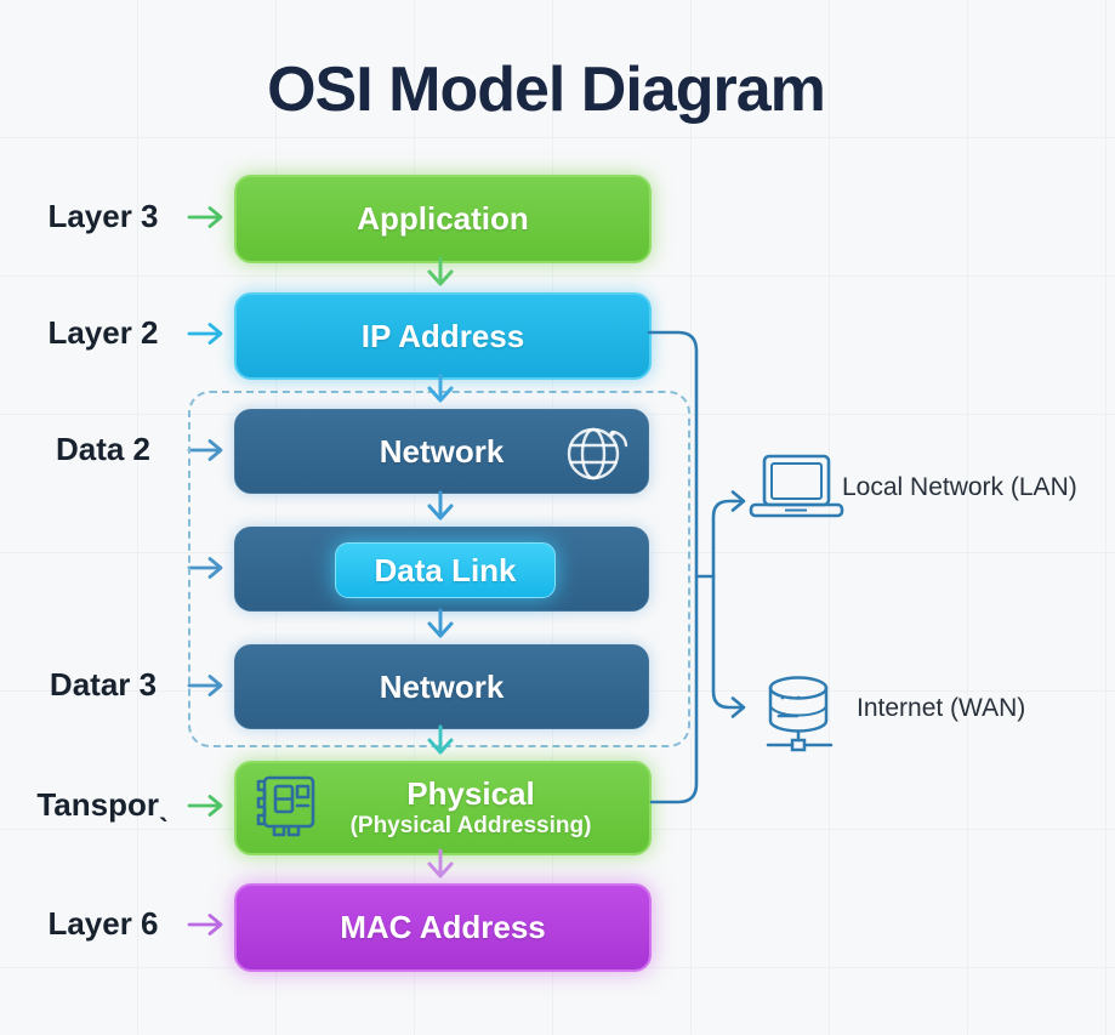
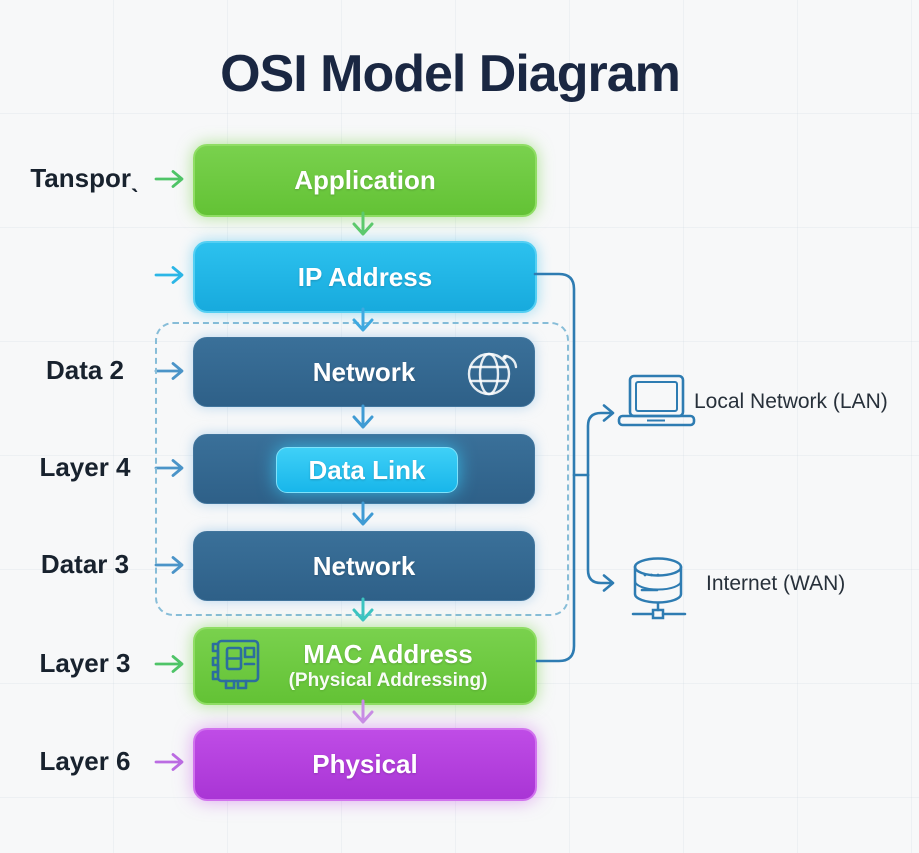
  OSI Model Diagram
- Layer 3
+ Tansporˎ
- Layer 2
  Data 2
+ Layer 4
  Datar 3
- Tansporˎ
+ Layer 3
  Layer 6
  Application
  IP Address
  Network
  Data Link
  Network
- Physical
+ MAC Address
  (Physical Addressing)
- MAC Address
+ Physical
  Local Network (LAN)
  Internet (WAN)
